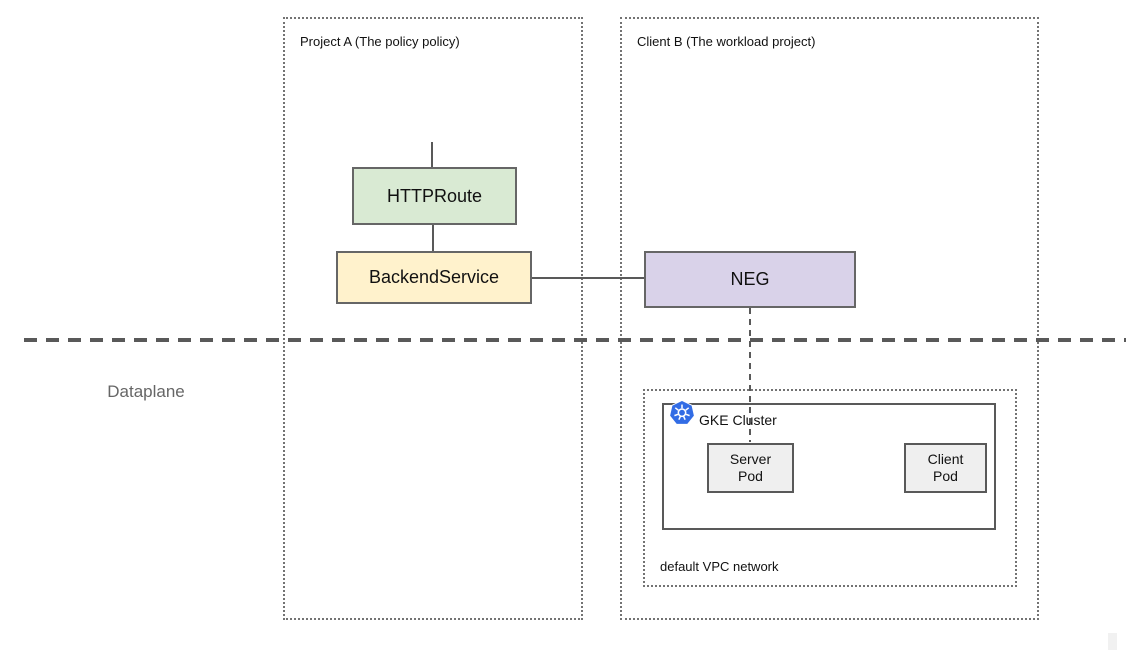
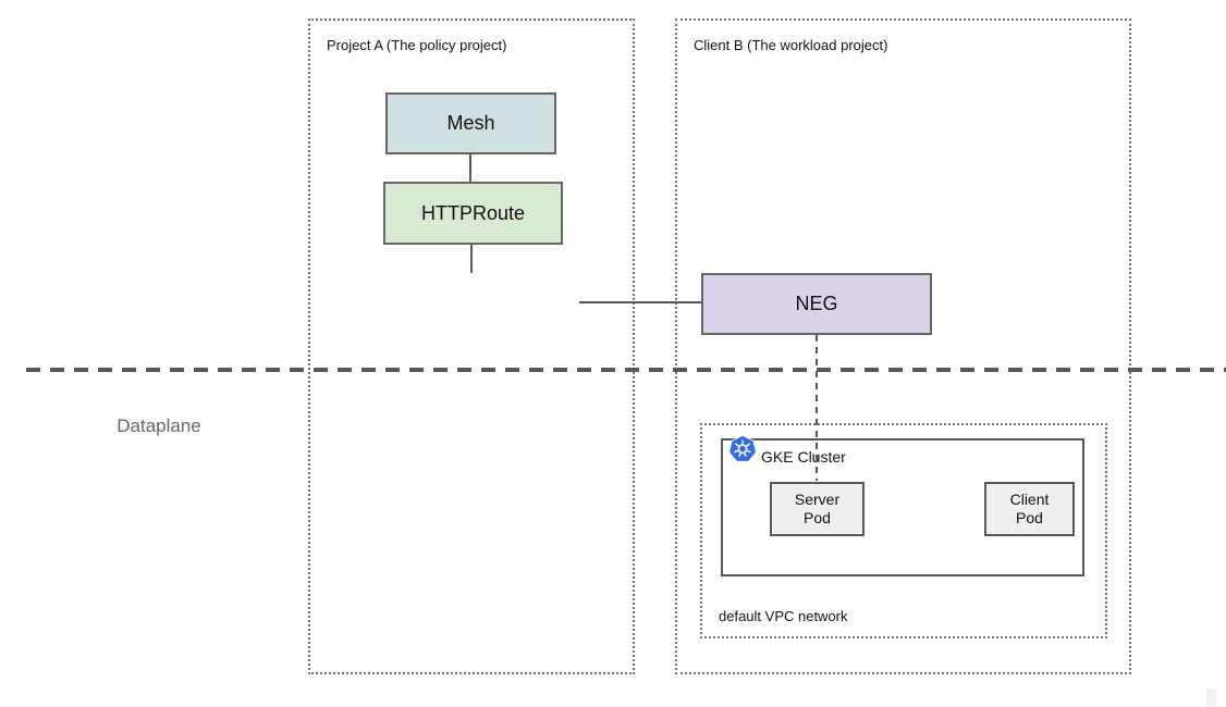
- Project A (The policy policy)
+ Project A (The policy project)
  Client B (The workload project)
  Dataplane
+ Mesh
  HTTPRoute
- BackendService
  NEG
  default VPC network
  GKE Clster
  Server Pod
  Client Pod
